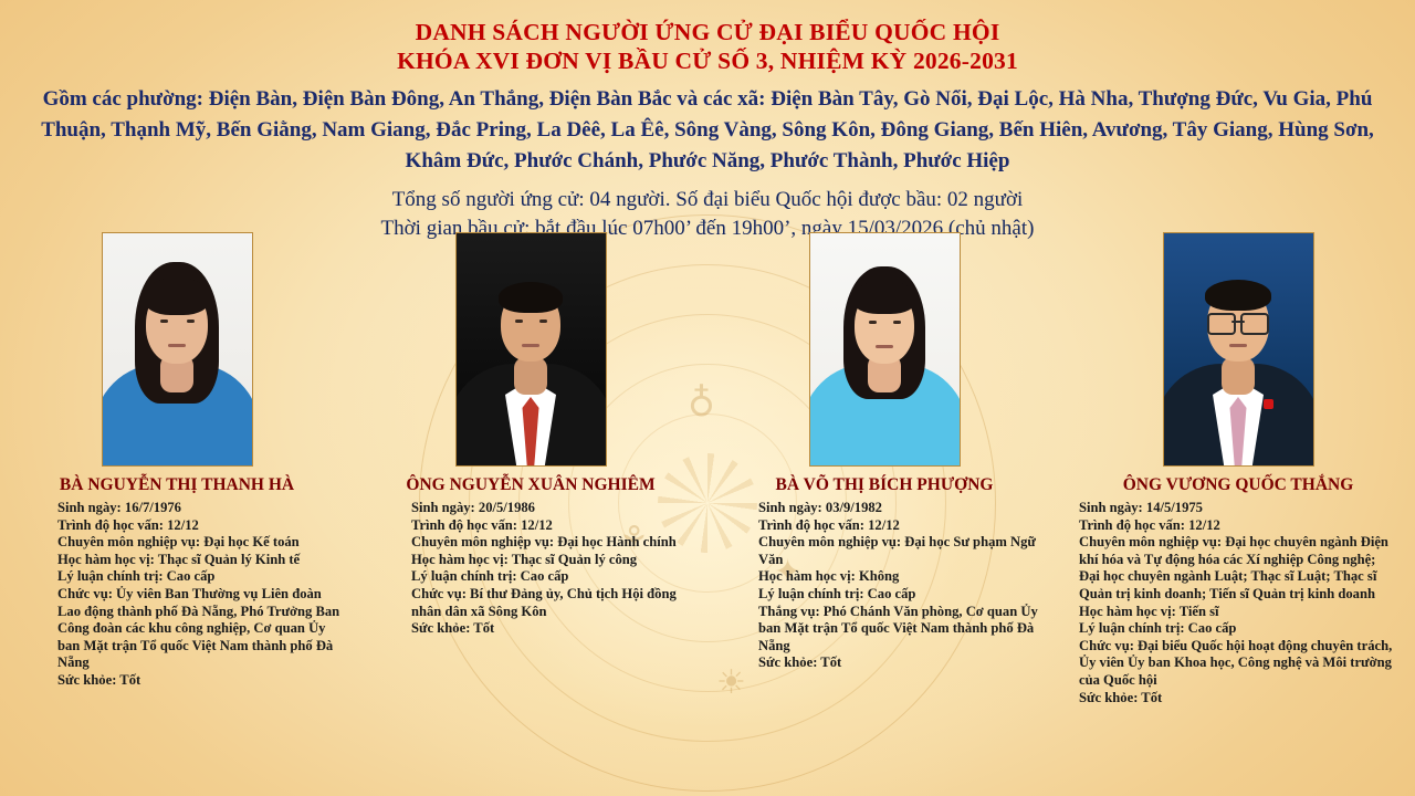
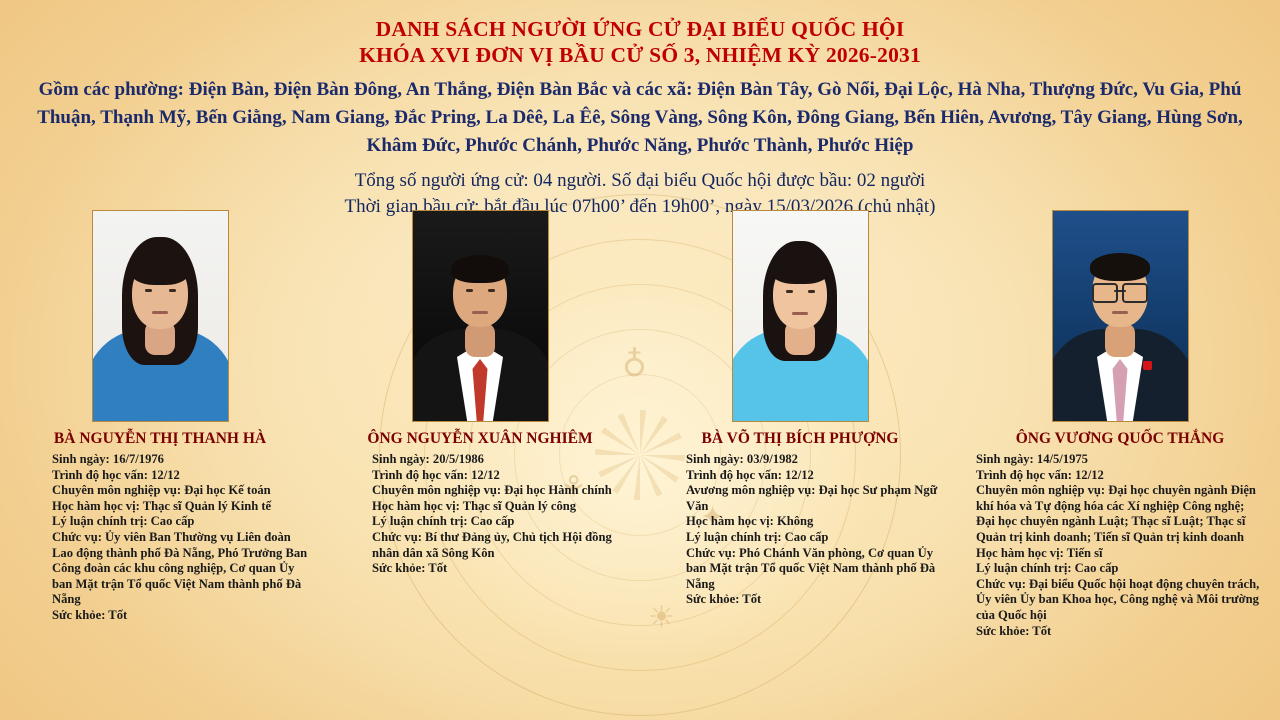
  ♁
  ⚘
  ✦
  ☀
  DANH SÁCH NGƯỜI ỨNG CỬ ĐẠI BIỂU QUỐC HỘI
  KHÓA XVI ĐƠN VỊ BẦU CỬ SỐ 3, NHIỆM KỲ 2026-2031
  Gồm các phường: Điện Bàn, Điện Bàn Đông, An Thắng, Điện Bàn Bắc và các xã: Điện Bàn Tây, Gò Nổi, Đại Lộc, Hà Nha, Thượng Đức, Vu Gia, Phú Thuận, Thạnh Mỹ, Bến Giằng, Nam Giang, Đắc Pring, La Dêê, La Êê, Sông Vàng, Sông Kôn, Đông Giang, Bến Hiên, Avương, Tây Giang, Hùng Sơn, Khâm Đức, Phước Chánh, Phước Năng, Phước Thành, Phước Hiệp
  Tổng số người ứng cử: 04 người. Số đại biểu Quốc hội được bầu: 02 người
  Thời gian bầu cử: bắt đầu lúc 07h00’ đến 19h00’, ngày 15/03/2026 (chủ nhật)
  BÀ NGUYỄN THỊ THANH HÀ
  Sinh ngày: 16/7/1976
  Trình độ học vấn: 12/12
  Chuyên môn nghiệp vụ: Đại học Kế toán
  Học hàm học vị: Thạc sĩ Quản lý Kinh tế
  Lý luận chính trị: Cao cấp
  Chức vụ: Ủy viên Ban Thường vụ Liên đoàn Lao động thành phố Đà Nẵng, Phó Trưởng Ban Công đoàn các khu công nghiệp, Cơ quan Ủy ban Mặt trận Tổ quốc Việt Nam thành phố Đà Nẵng
  Sức khỏe: Tốt
  ÔNG NGUYỄN XUÂN NGHIÊM
  Sinh ngày: 20/5/1986
  Trình độ học vấn: 12/12
  Chuyên môn nghiệp vụ: Đại học Hành chính
  Học hàm học vị: Thạc sĩ Quản lý công
  Lý luận chính trị: Cao cấp
  Chức vụ: Bí thư Đảng ủy, Chủ tịch Hội đồng nhân dân xã Sông Kôn
  Sức khỏe: Tốt
  BÀ VÕ THỊ BÍCH PHƯỢNG
  Sinh ngày: 03/9/1982
  Trình độ học vấn: 12/12
- Chuyên môn nghiệp vụ: Đại học Sư phạm Ngữ Văn
+ Avương môn nghiệp vụ: Đại học Sư phạm Ngữ Văn
  Học hàm học vị: Không
  Lý luận chính trị: Cao cấp
- Thắng vụ: Phó Chánh Văn phòng, Cơ quan Ủy ban Mặt trận Tổ quốc Việt Nam thành phố Đà Nẵng
+ Chức vụ: Phó Chánh Văn phòng, Cơ quan Ủy ban Mặt trận Tổ quốc Việt Nam thành phố Đà Nẵng
  Sức khỏe: Tốt
  ÔNG VƯƠNG QUỐC THẮNG
  Sinh ngày: 14/5/1975
  Trình độ học vấn: 12/12
  Chuyên môn nghiệp vụ: Đại học chuyên ngành Điện khí hóa và Tự động hóa các Xí nghiệp Công nghệ; Đại học chuyên ngành Luật; Thạc sĩ Luật; Thạc sĩ Quản trị kinh doanh; Tiến sĩ Quản trị kinh doanh
  Học hàm học vị: Tiến sĩ
  Lý luận chính trị: Cao cấp
  Chức vụ: Đại biểu Quốc hội hoạt động chuyên trách, Ủy viên Ủy ban Khoa học, Công nghệ và Môi trường của Quốc hội
  Sức khỏe: Tốt
